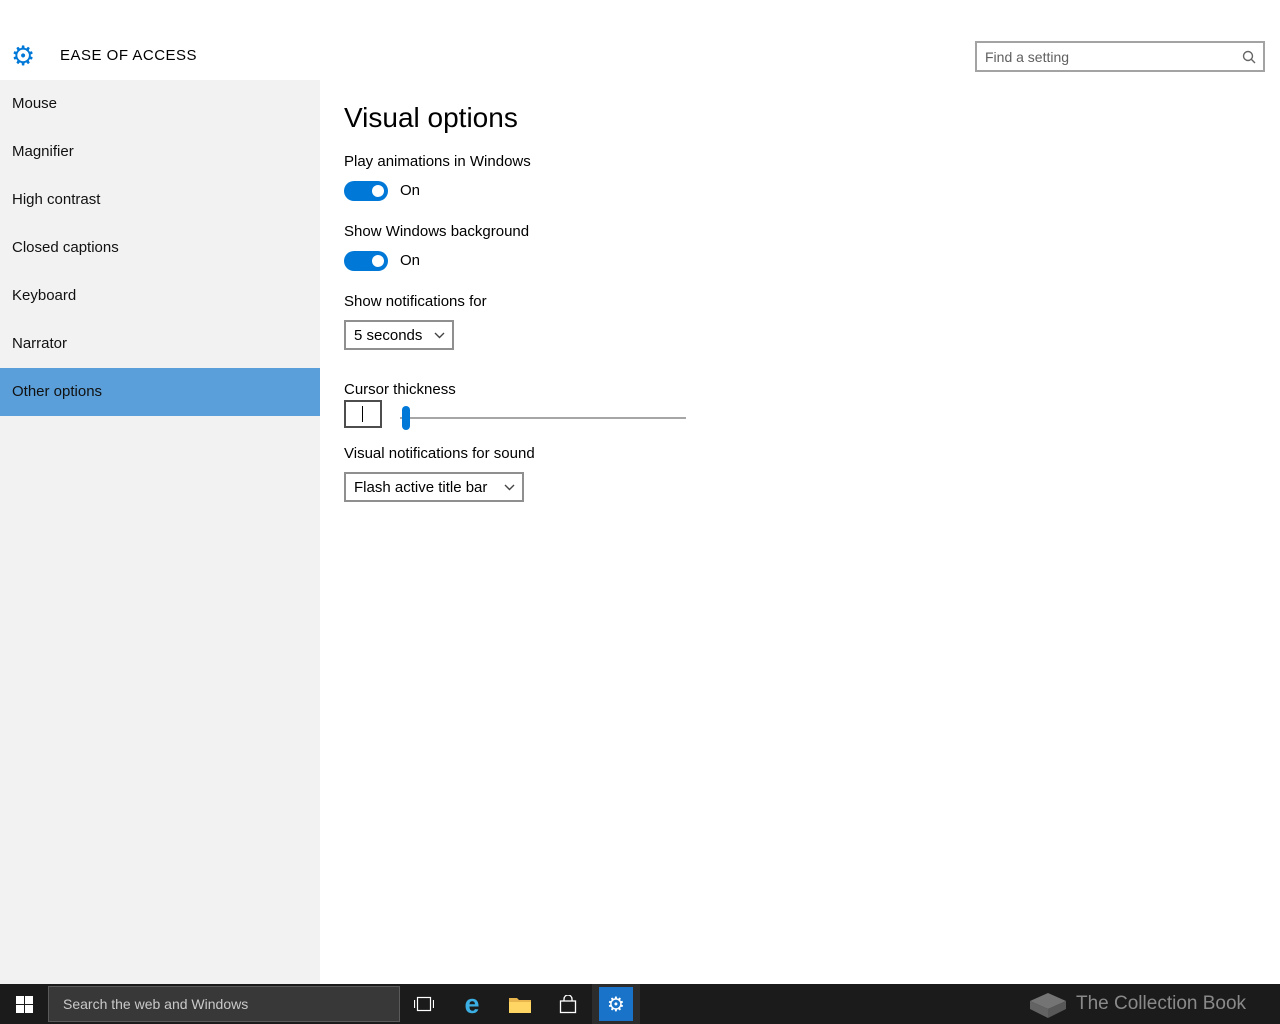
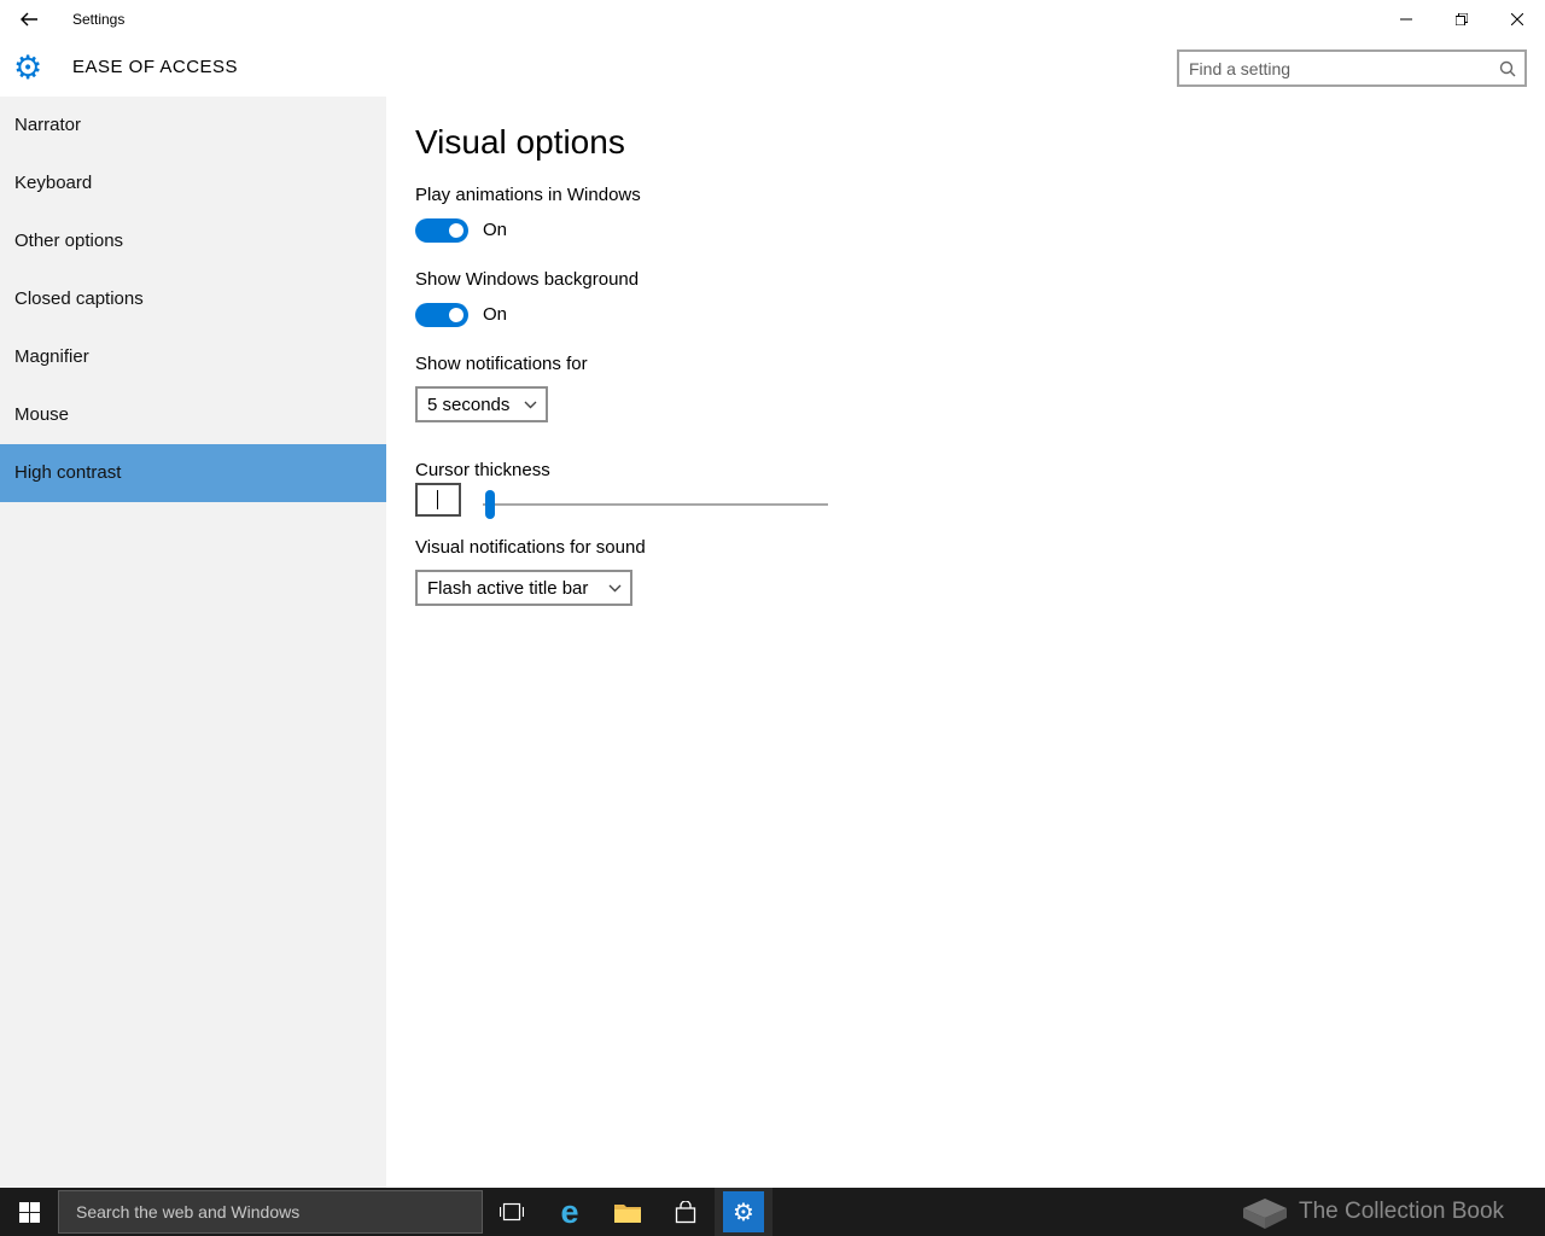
+ Settings
  ⚙
  EASE OF ACCESS
  Find a setting
- Mouse
+ Narrator
- Magnifier
+ Keyboard
- High contrast
+ Other options
  Closed captions
- Keyboard
+ Magnifier
- Narrator
+ Mouse
- Other options
+ High contrast
  Visual options
  Play animations in Windows
  On
  Show Windows background
  On
  Show notifications for
  5 seconds
  Cursor thickness
  Visual notifications for sound
  Flash active title bar
  Search the web and Windows
  e
  ⚙
  The Collection Book
